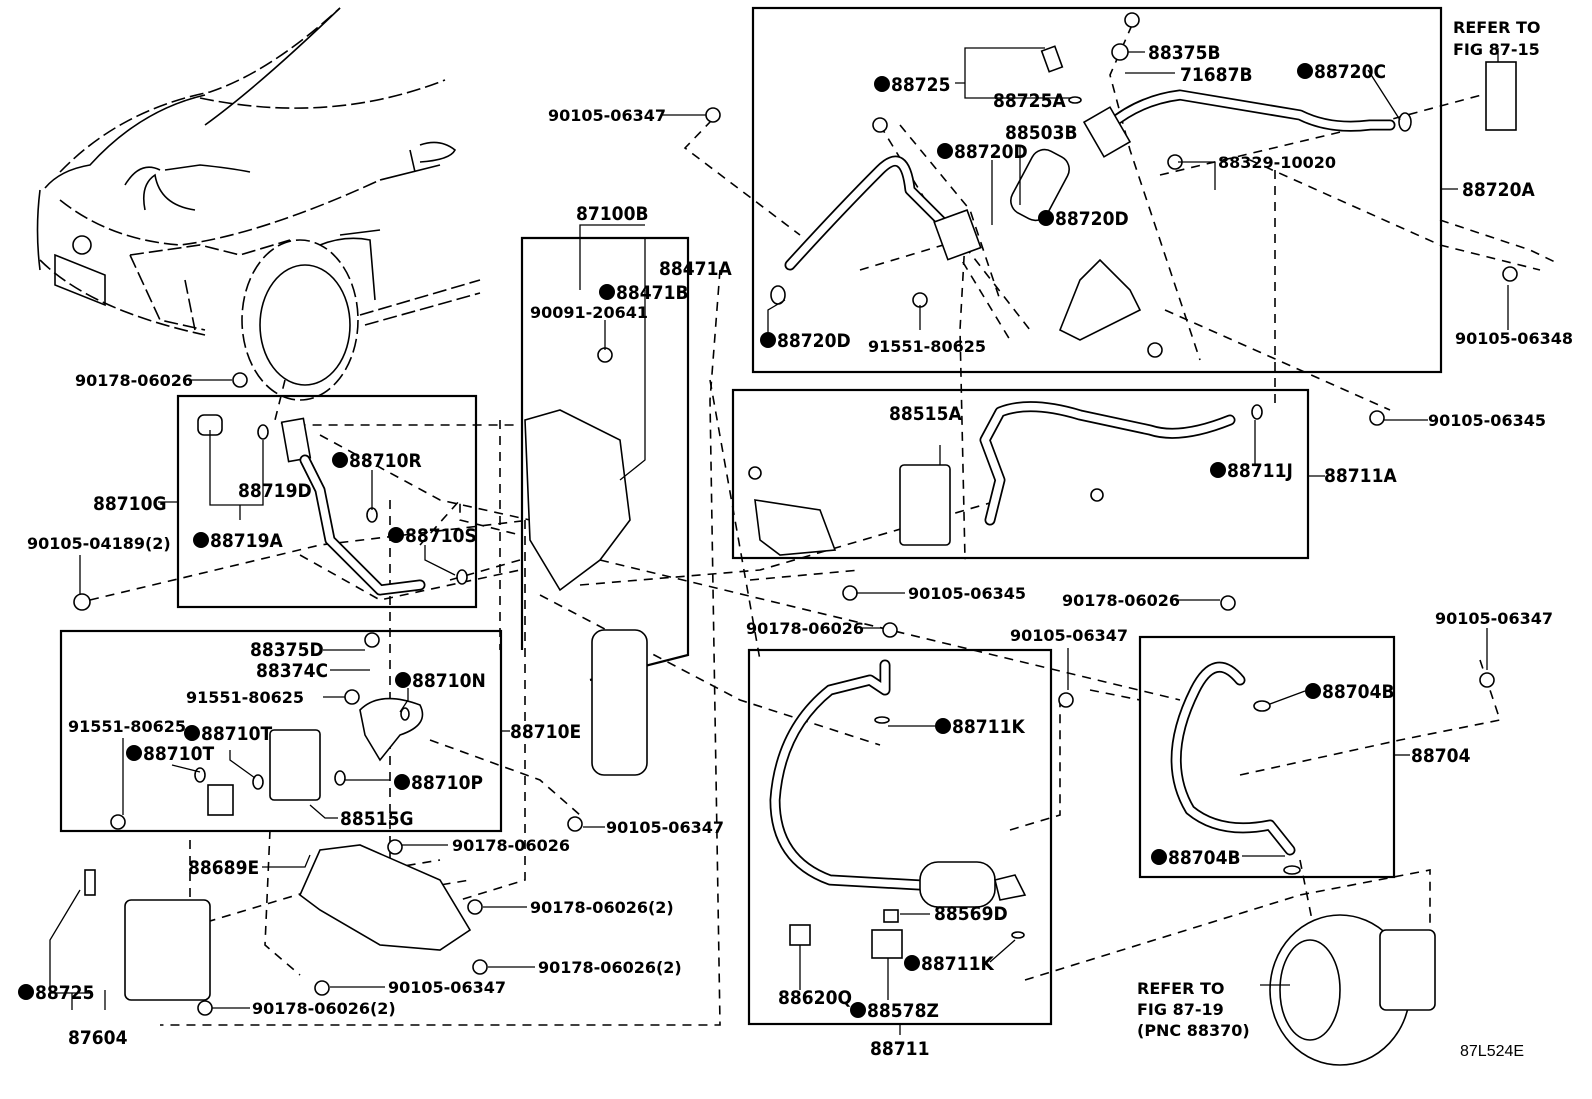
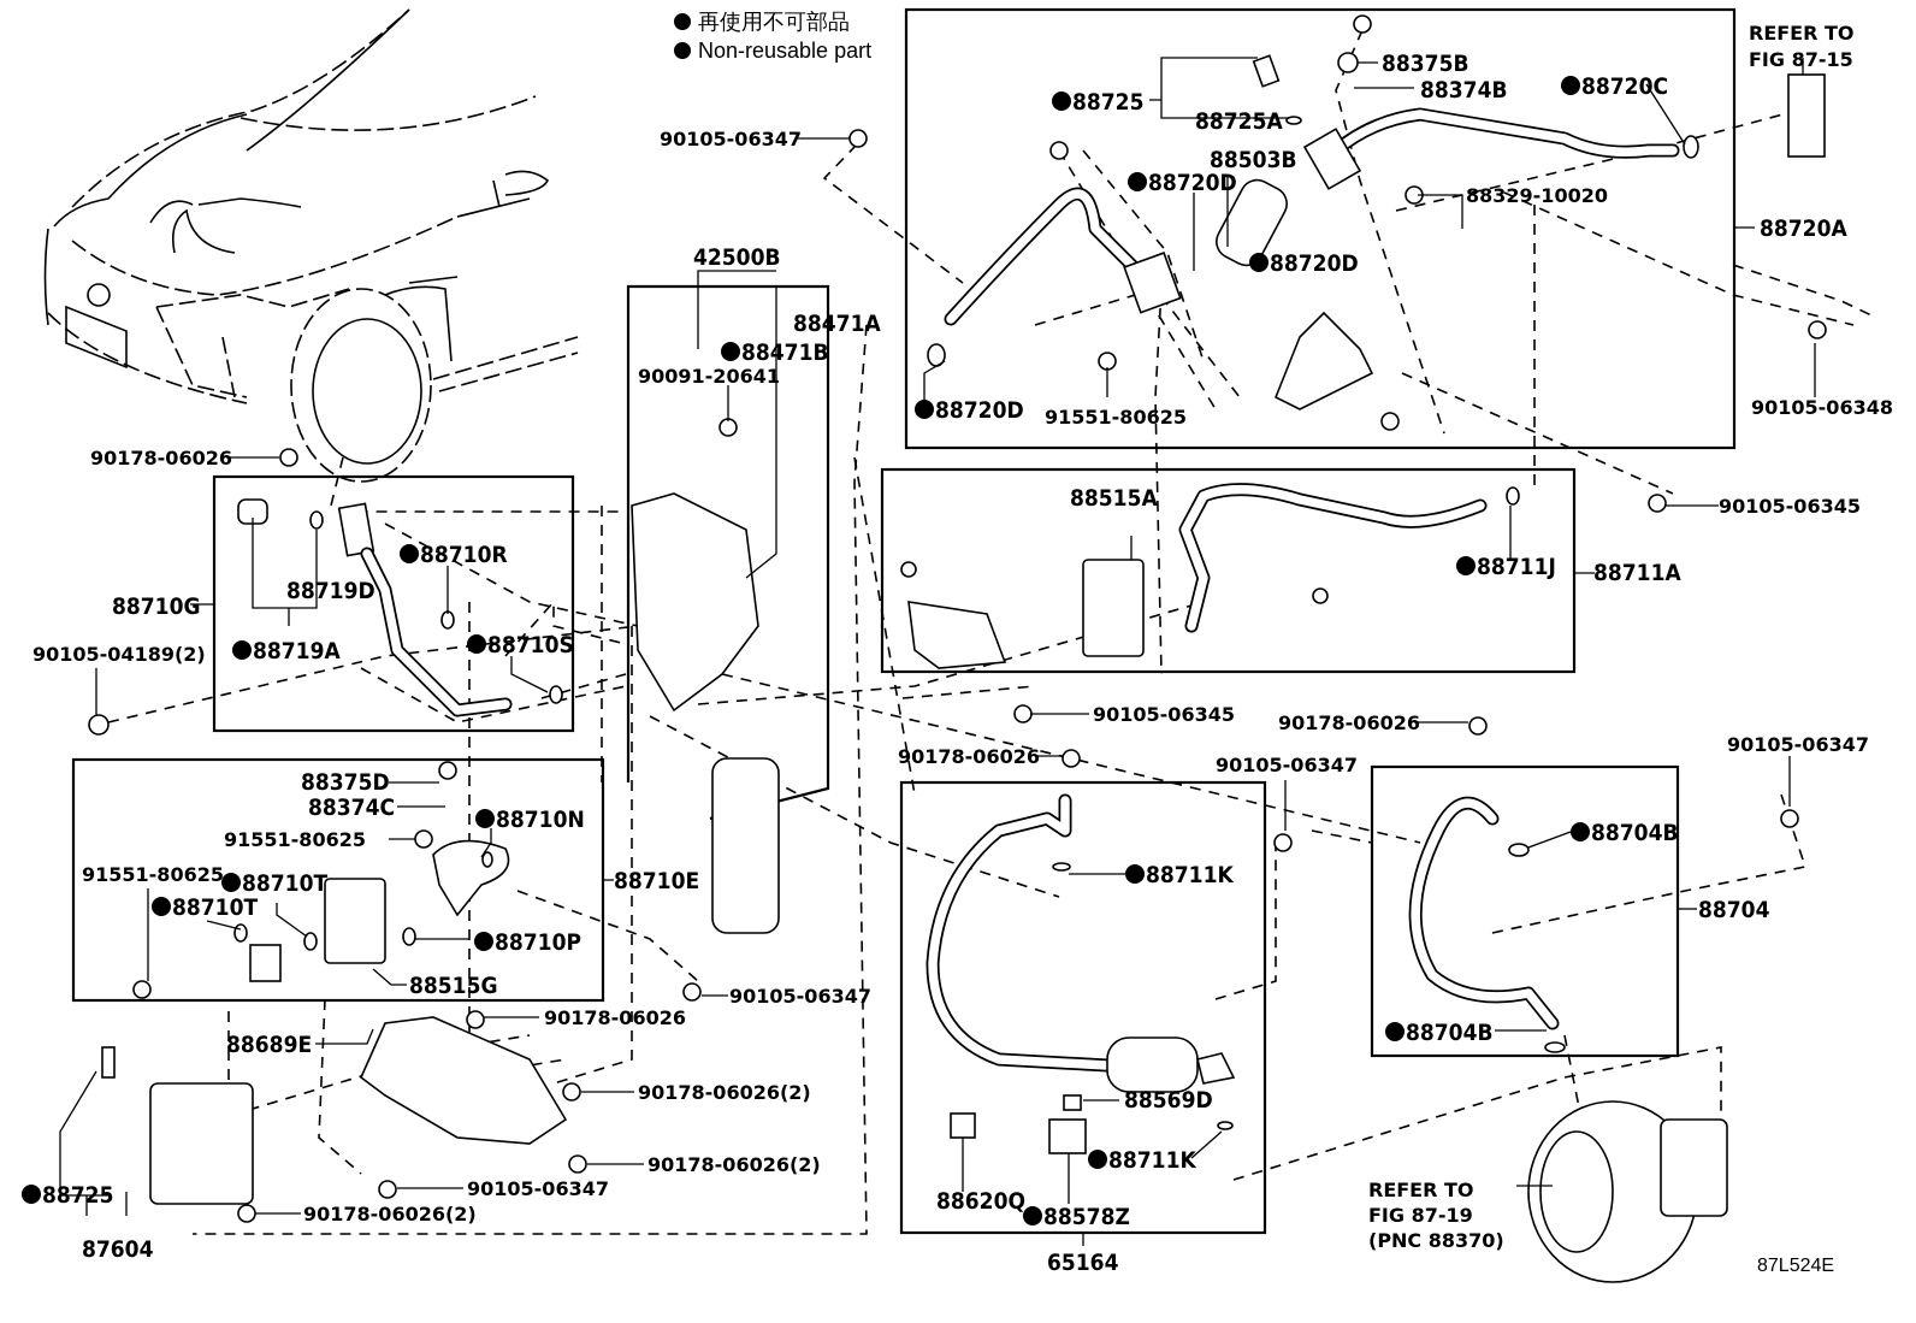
+ 再使用不可部品
+ Non-reusable part
  88725
  88725A
  88375B
- 71687B
+ 88374B
  88720C
  88503B
  88720D
  88720D
  88329-10020
  88720D
  91551-80625
  88720A
  REFER TO
  FIG 87-15
  90105-06348
  90105-06345
  90105-06347
- 87100B
+ 42500B
  88471A
  88471B
  90091-20641
  90178-06026
  88710R
  88719D
  88710G
  88719A
  88710S
  90105-04189(2)
  88515A
  88711J
  88711A
  90105-06345
  90178-06026
  90178-06026
  90105-06347
  90105-06347
  88375D
  88374C
  88710N
  91551-80625
  91551-80625
  88710T
  88710T
  88710E
  88710P
  88515G
  90105-06347
  88711K
  88569D
  88711K
  88620Q
  88578Z
- 88711
+ 65164
  88704B
  88704
  88704B
  88689E
  90178-06026
  90178-06026(2)
  90178-06026(2)
  90105-06347
  90178-06026(2)
  88725
  87604
  REFER TO
  FIG 87-19
  (PNC 88370)
  87L524E
